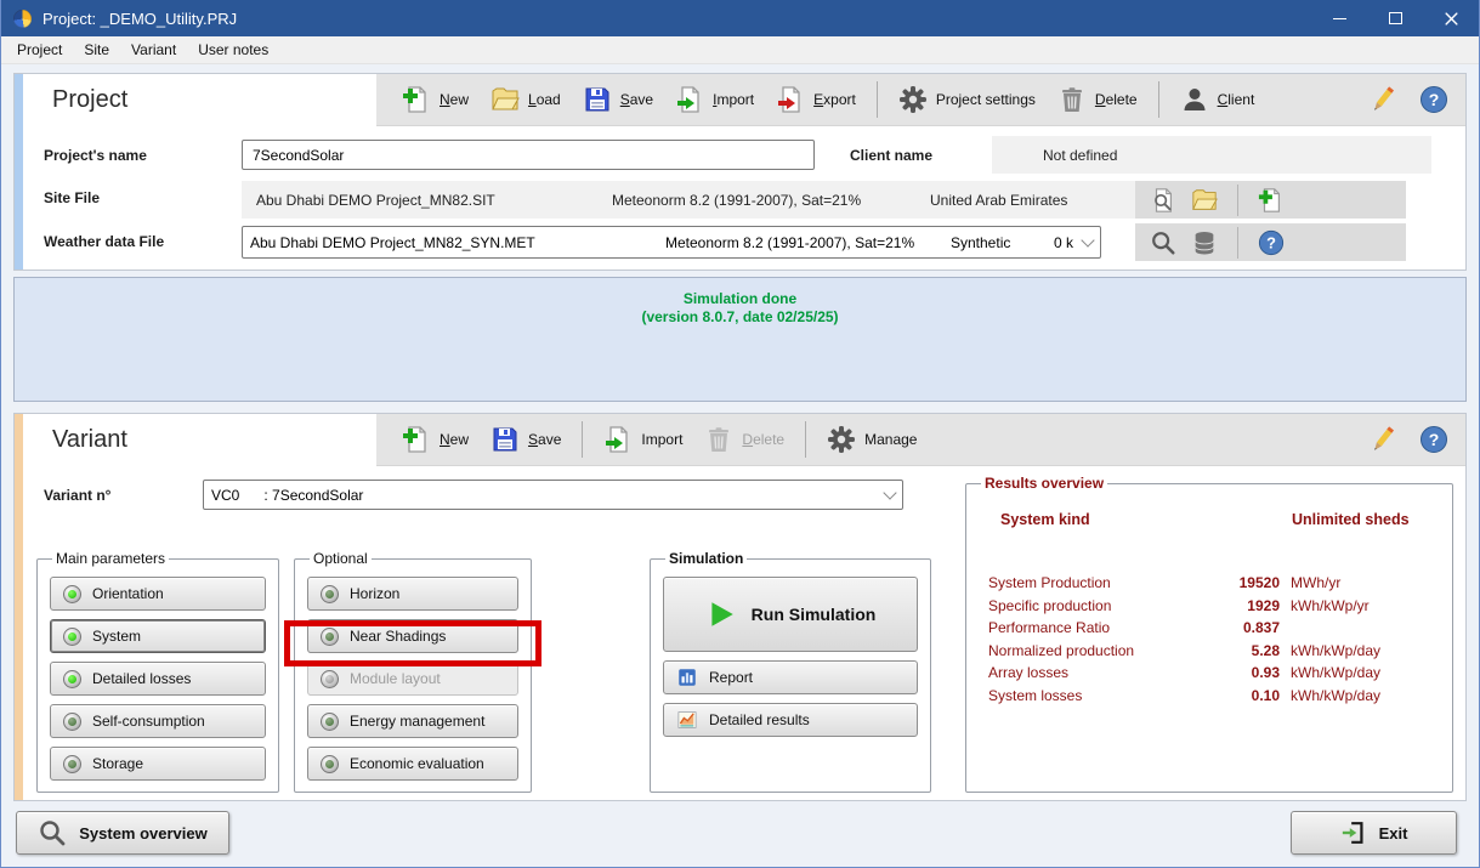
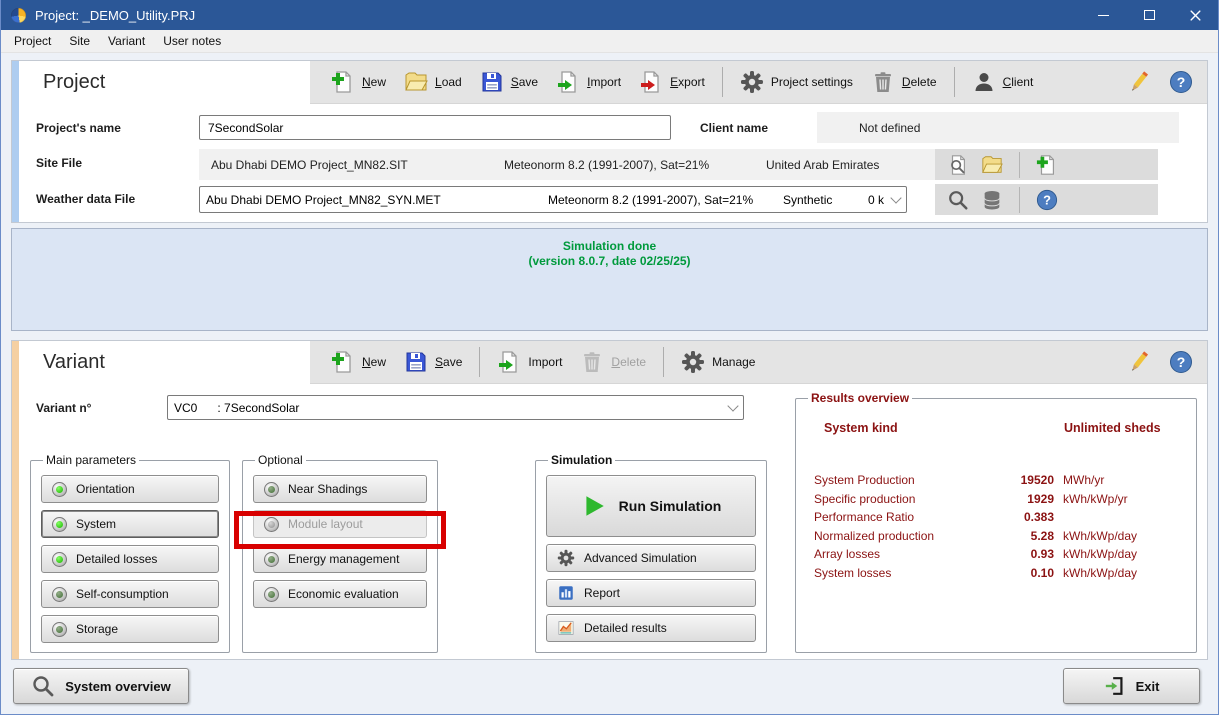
  Project: _DEMO_Utility.PRJ
  Project
  Site
  Variant
  User notes
  Project
  New
  Load
  Save
  Import
  Export
  Project settings
  Delete
  Client
  Project's name
  7SecondSolar
  Client name
  Not defined
  Site File
  Abu Dhabi DEMO Project_MN82.SIT
  Meteonorm 8.2 (1991-2007), Sat=21%
  United Arab Emirates
  Weather data File
  Abu Dhabi DEMO Project_MN82_SYN.MET
  Meteonorm 8.2 (1991-2007), Sat=21%
  Synthetic
  0 k
  Simulation done
  (version 8.0.7, date 02/25/25)
  Variant
  New
  Save
  Import
  Delete
  Manage
  Variant n°
  VC0 : 7SecondSolar
  Main parameters
  Orientation
  System
  Detailed losses
  Self-consumption
  Storage
  Optional
- Horizon
  Near Shadings
  Module layout
  Energy management
  Economic evaluation
  Simulation
  Run Simulation
+ Advanced Simulation
  Report
  Detailed results
  Results overview
  System kind
  Unlimited sheds
  System Production
  19520
  MWh/yr
  Specific production
  1929
  kWh/kWp/yr
  Performance Ratio
- 0.837
+ 0.383
  Normalized production
  5.28
  kWh/kWp/day
  Array losses
  0.93
  kWh/kWp/day
  System losses
  0.10
  kWh/kWp/day
  System overview
  Exit
